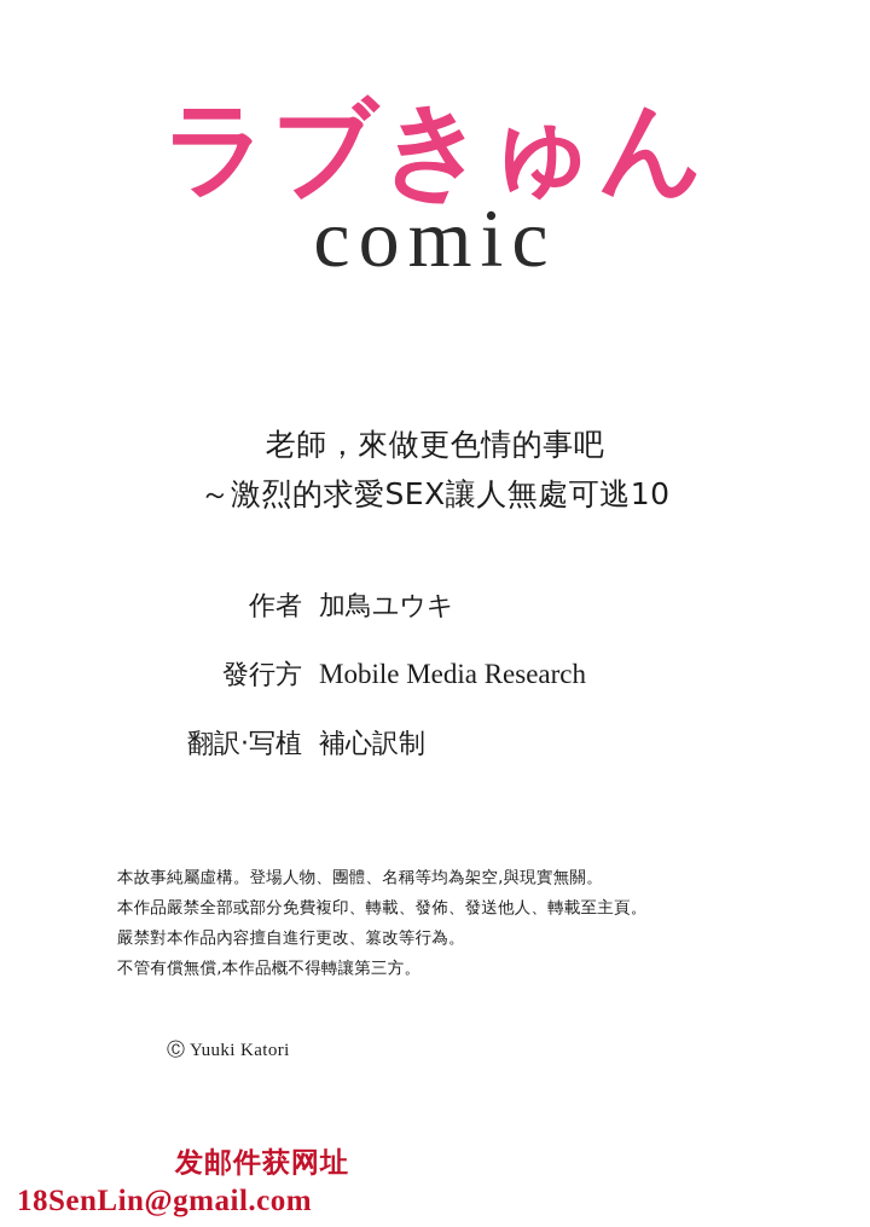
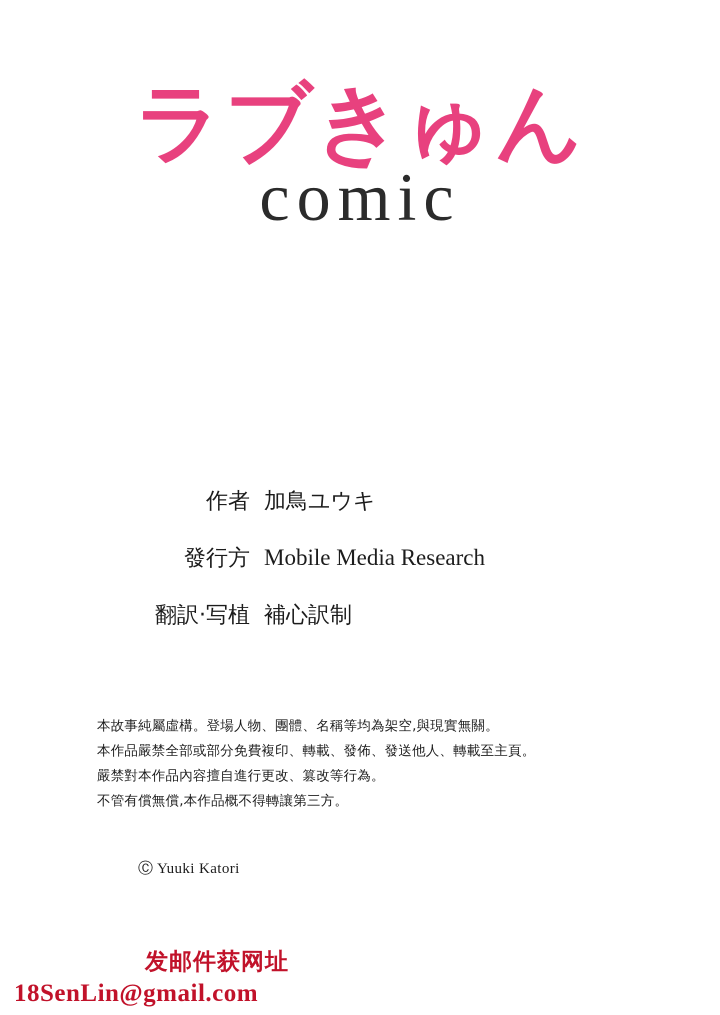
  ラブきゅん
  comic
- 老師，來做更色情的事吧
- ～激烈的求愛SEX讓人無處可逃10
  作者
  加鳥ユウキ
  發行方
  Mobile Media Research
  翻訳·写植
  補心訳制
  本故事純屬虛構。登場人物、團體、名稱等均為架空,與現實無關。
  本作品嚴禁全部或部分免費複印、轉載、發佈、發送他人、轉載至主頁。
  嚴禁對本作品內容擅自進行更改、篡改等行為。
  不管有償無償,本作品概不得轉讓第三方。
  Ⓒ Yuuki Katori
  发邮件获网址
  18SenLin@gmail.com
